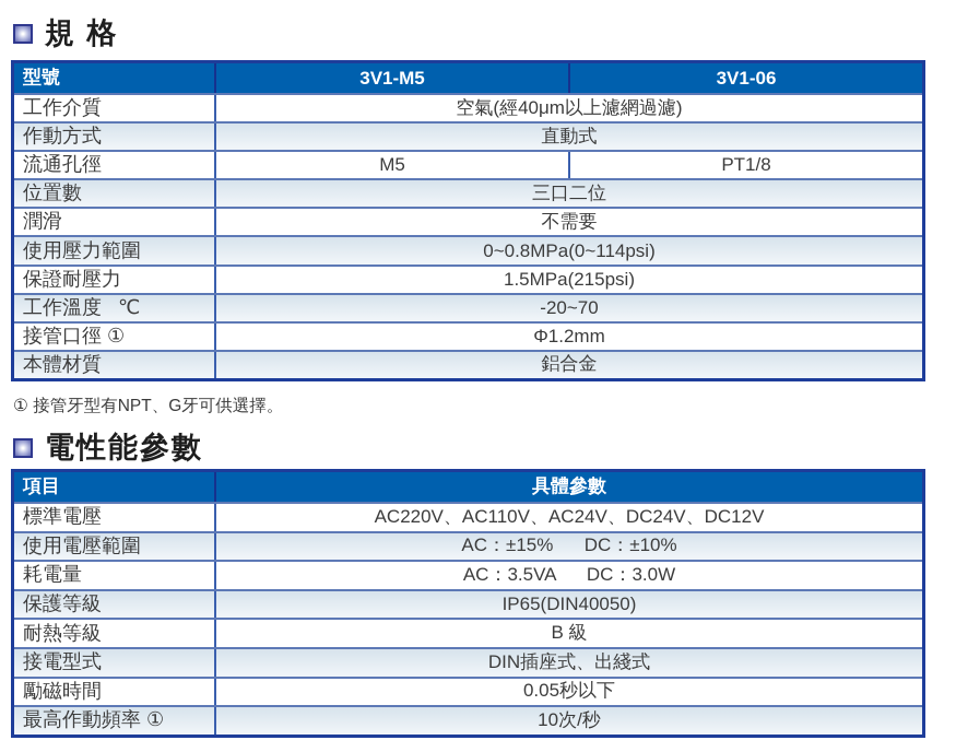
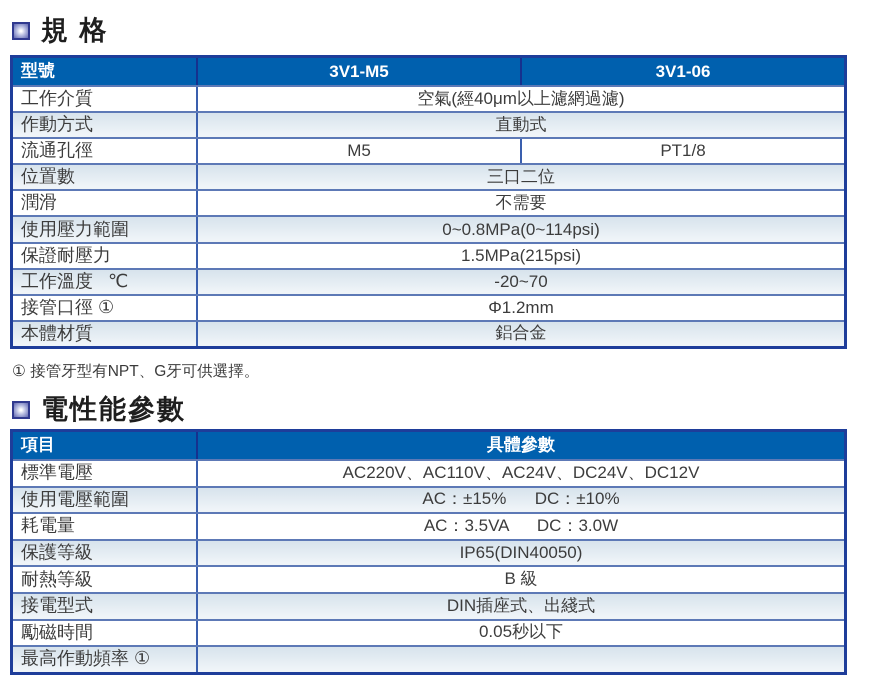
  規 格
  型號
  3V1-M5
  3V1-06
  工作介質
  空氣(經40μm以上濾網過濾)
  作動方式
  直動式
  流通孔徑
  M5
  PT1/8
  位置數
  三口二位
  潤滑
  不需要
  使用壓力範圍
  0~0.8MPa(0~114psi)
  保證耐壓力
  1.5MPa(215psi)
  工作溫度 ℃
  -20~70
  接管口徑 ①
  Φ1.2mm
  本體材質
  鋁合金
  ① 接管牙型有NPT、G牙可供選擇。
  電性能參數
  項目
  具體參數
  標準電壓
  AC220V、AC110V、AC24V、DC24V、DC12V
  使用電壓範圍
  AC：±15% DC：±10%
  耗電量
  AC：3.5VA DC：3.0W
  保護等級
  IP65(DIN40050)
  耐熱等級
  B 級
  接電型式
  DIN插座式、出綫式
  勵磁時間
  0.05秒以下
  最高作動頻率 ①
- 10次/秒
